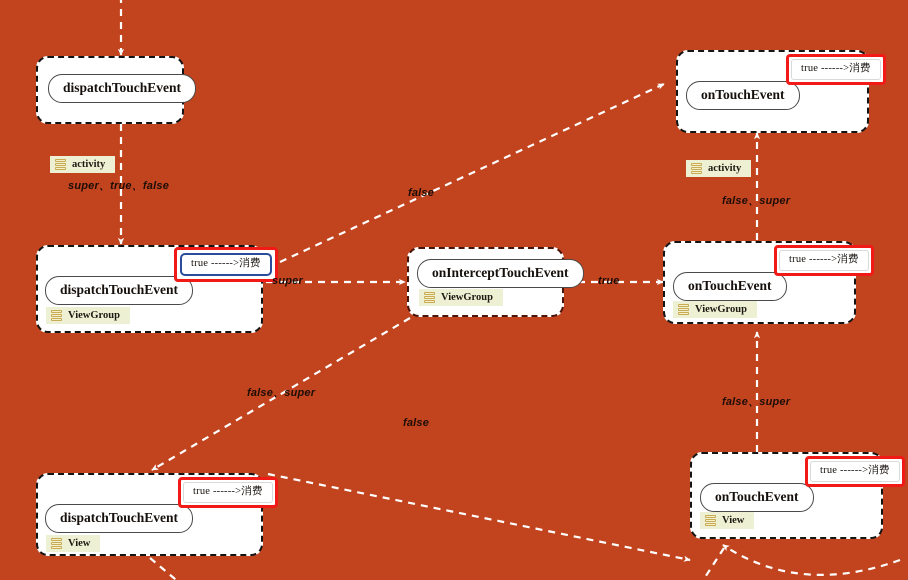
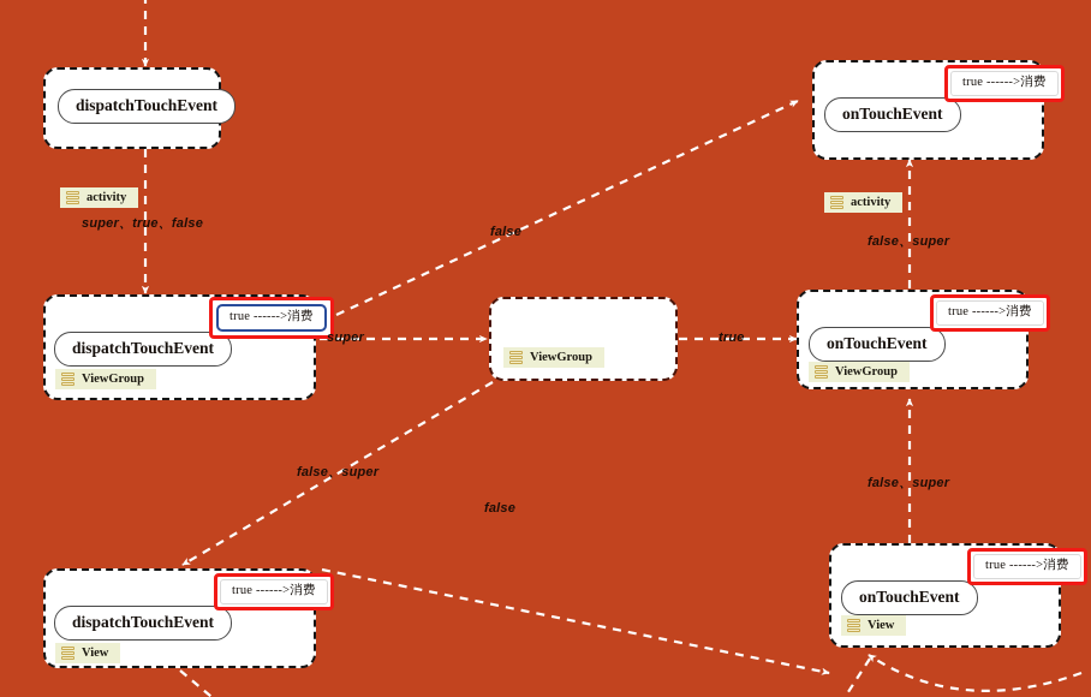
  dispatchTouchEvent
  activity
  onTouchEvent
  activity
  true ------>消费
  dispatchTouchEvent
  ViewGroup
  true ------>消费
- onInterceptTouchEvent
  ViewGroup
  onTouchEvent
  ViewGroup
  true ------>消费
  dispatchTouchEvent
  View
  true ------>消费
  onTouchEvent
  View
  true ------>消费
  super、true、false
  false
  false、super
  super
  true
  false、super
  false
  false、super
